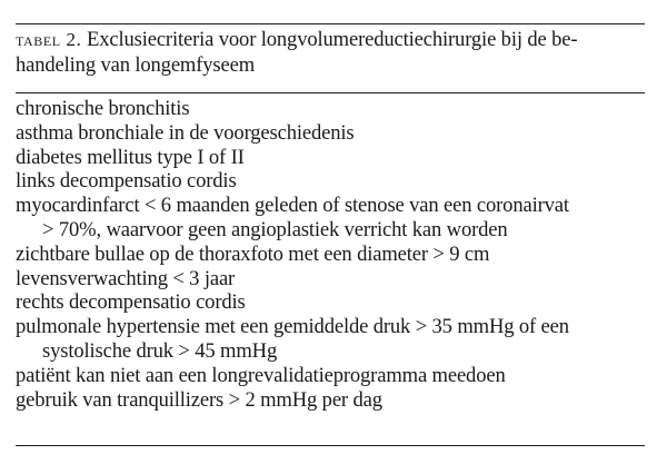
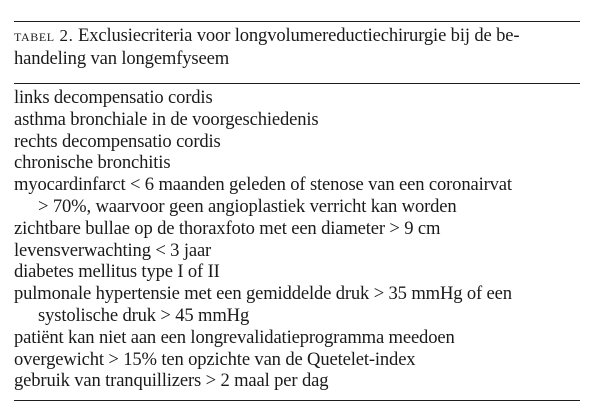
  tabel 2. Exclusiecriteria voor longvolumereductiechirurgie bij de be-
  handeling van longemfyseem
- chronische bronchitis
+ links decompensatio cordis
  asthma bronchiale in de voorgeschiedenis
- diabetes mellitus type I of II
+ rechts decompensatio cordis
- links decompensatio cordis
+ chronische bronchitis
  myocardinfarct < 6 maanden geleden of stenose van een coronairvat
  > 70%, waarvoor geen angioplastiek verricht kan worden
  zichtbare bullae op de thoraxfoto met een diameter > 9 cm
  levensverwachting < 3 jaar
- rechts decompensatio cordis
+ diabetes mellitus type I of II
  pulmonale hypertensie met een gemiddelde druk > 35 mmHg of een
  systolische druk > 45 mmHg
  patiënt kan niet aan een longrevalidatieprogramma meedoen
+ overgewicht > 15% ten opzichte van de Quetelet-index
- gebruik van tranquillizers > 2 mmHg per dag
+ gebruik van tranquillizers > 2 maal per dag
